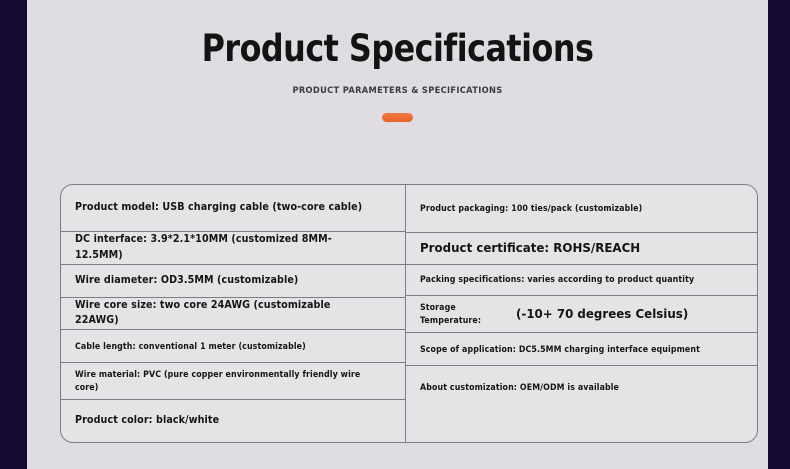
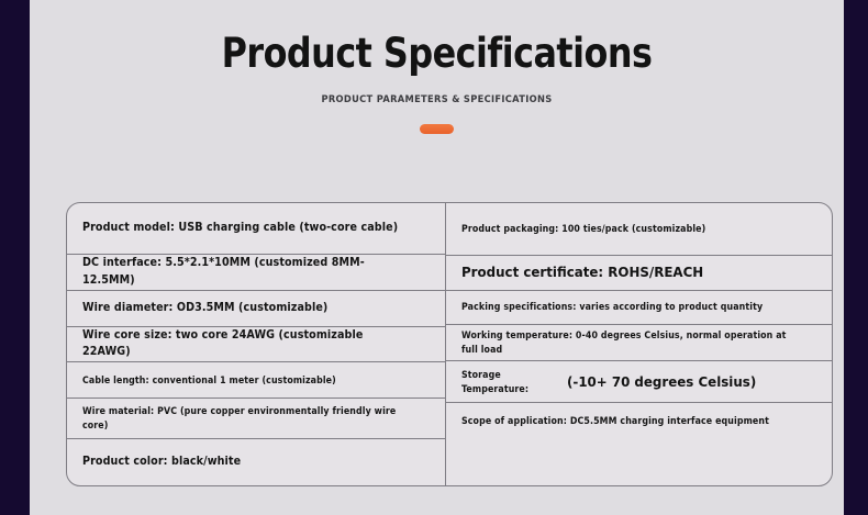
  Product Specifications
  PRODUCT PARAMETERS & SPECIFICATIONS
  Product model: USB charging cable (two-core cable)
- DC interface: 3.9*2.1*10MM (customized 8MM-12.5MM)
+ DC interface: 5.5*2.1*10MM (customized 8MM-12.5MM)
  Wire diameter: OD3.5MM (customizable)
  Wire core size: two core 24AWG (customizable 22AWG)
  Cable length: conventional 1 meter (customizable)
  Wire material: PVC (pure copper environmentally friendly wire core)
  Product color: black/white
  Product packaging: 100 ties/pack (customizable)
  Product certificate: ROHS/REACH
  Packing specifications: varies according to product quantity
+ Working temperature: 0-40 degrees Celsius, normal operation at full load
  Storage Temperature:
  (-10+ 70 degrees Celsius)
  Scope of application: DC5.5MM charging interface equipment
- About customization: OEM/ODM is available
